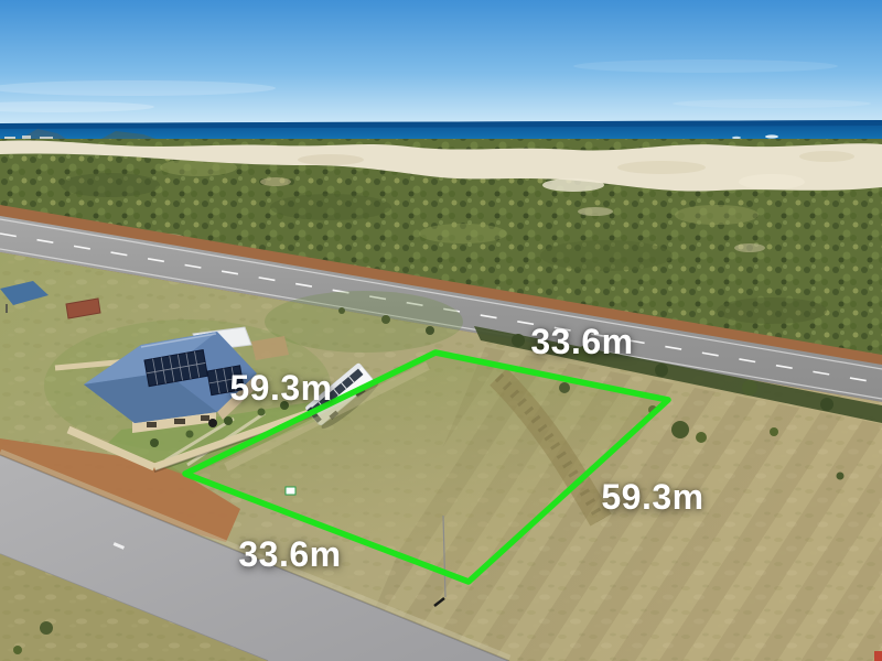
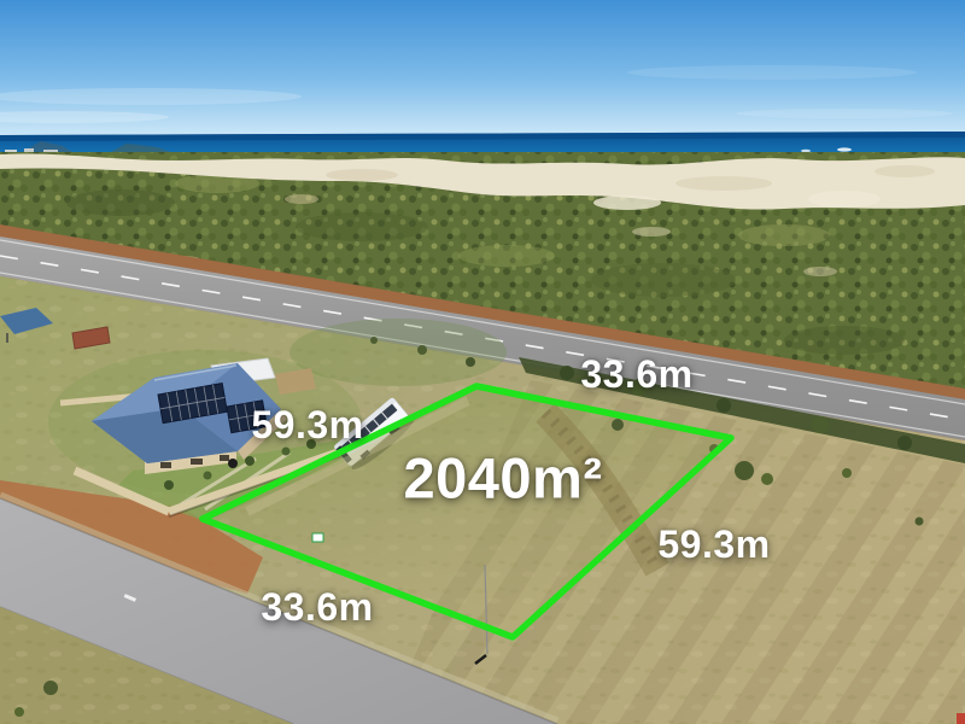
+ 2040m²
  33.6m
  59.3m
  59.3m
  33.6m
